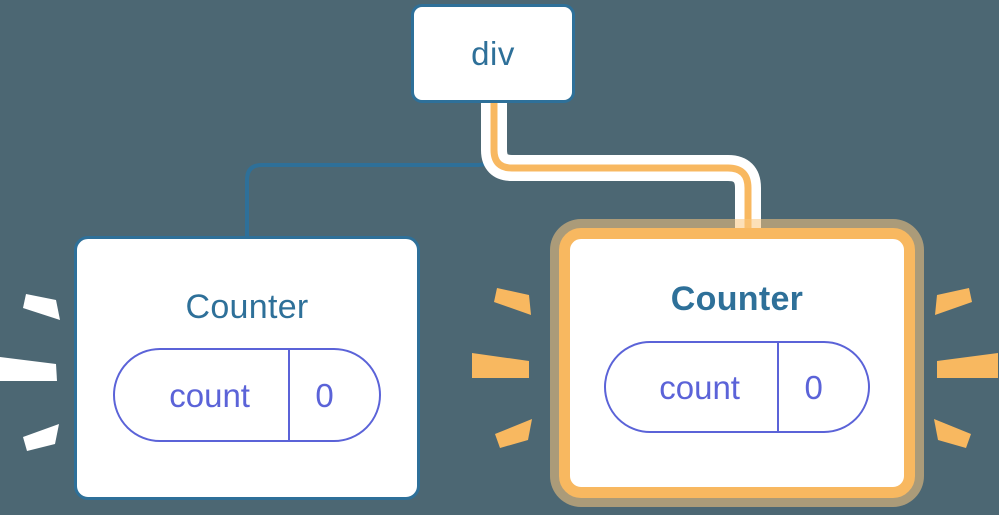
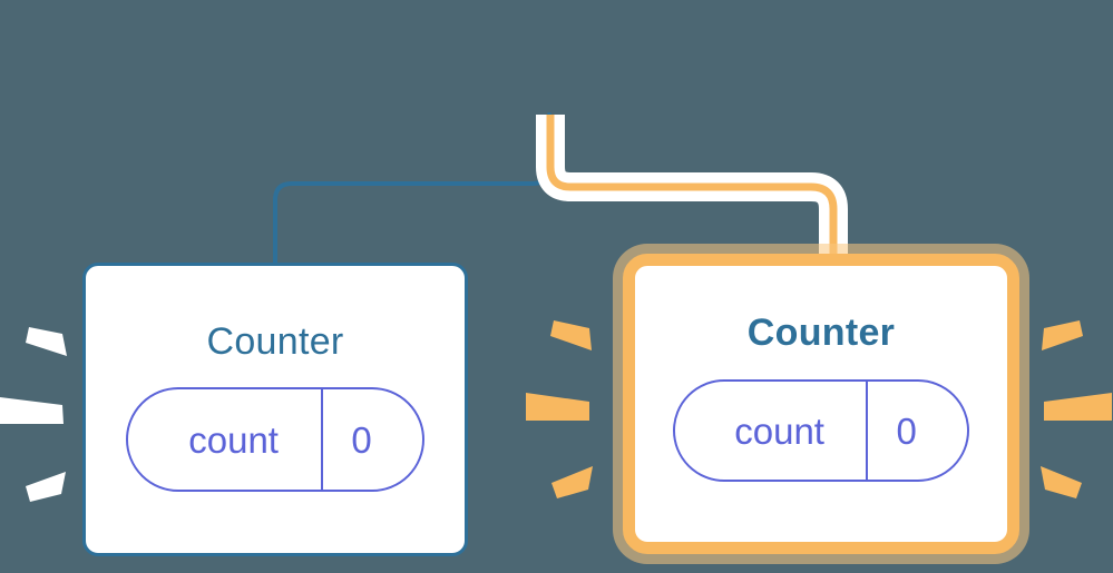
- div
  Counter
  count
  0
  Counter
  count
  0
